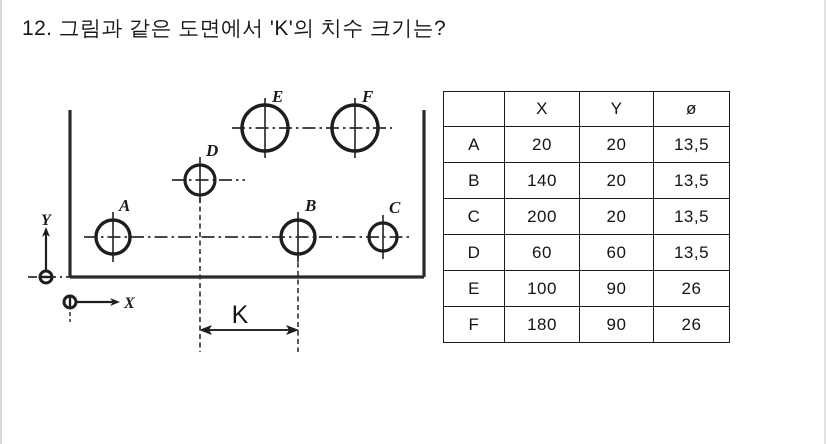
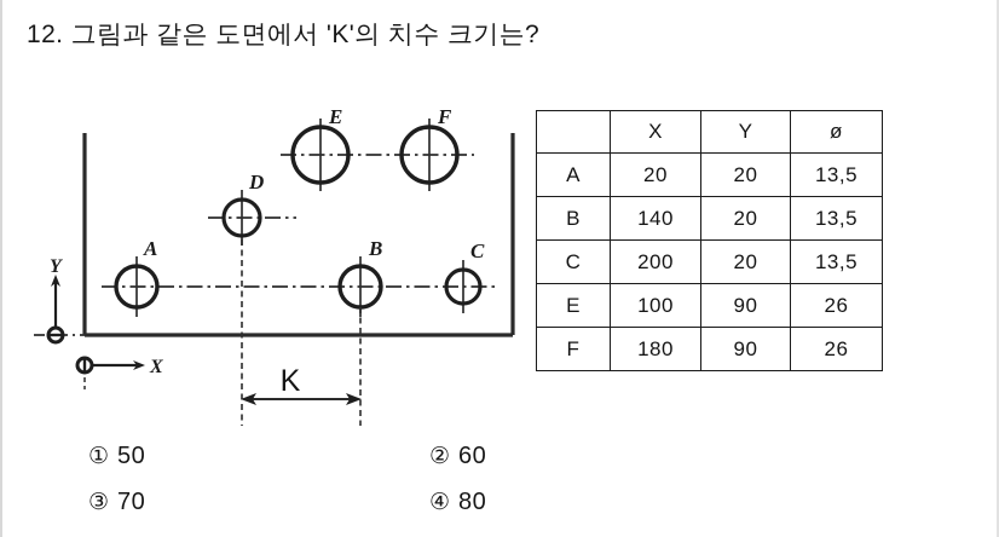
  12. 그림과 같은 도면에서 'K'의 치수 크기는?
  A
  B
  C
  D
  E
  F
  Y
  X
  K
  	X	Y	ø
  A	20	20	13,5
  B	140	20	13,5
  C	200	20	13,5
- D	60	60	13,5
  E	100	90	26
  F	180	90	26
+ ① 50
+ ② 60
+ ③ 70
+ ④ 80
